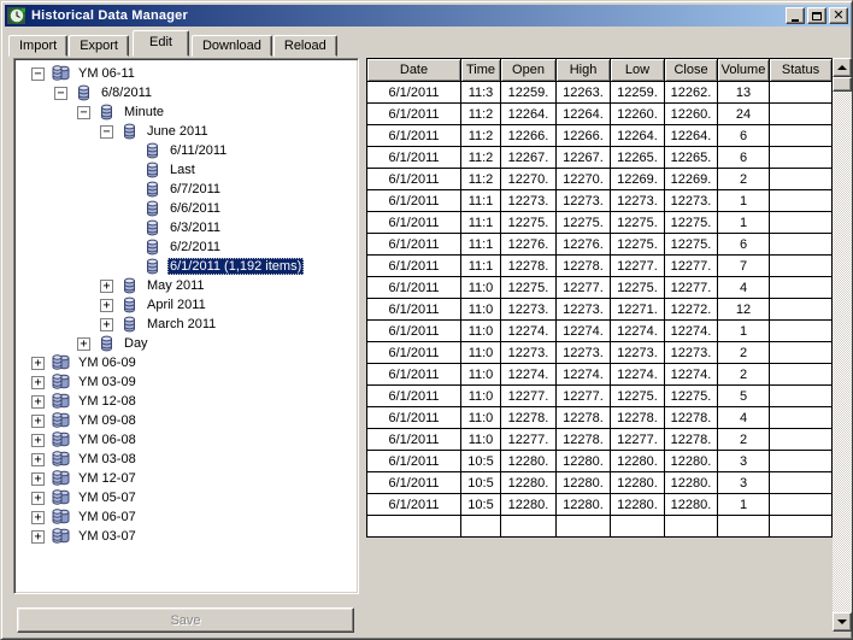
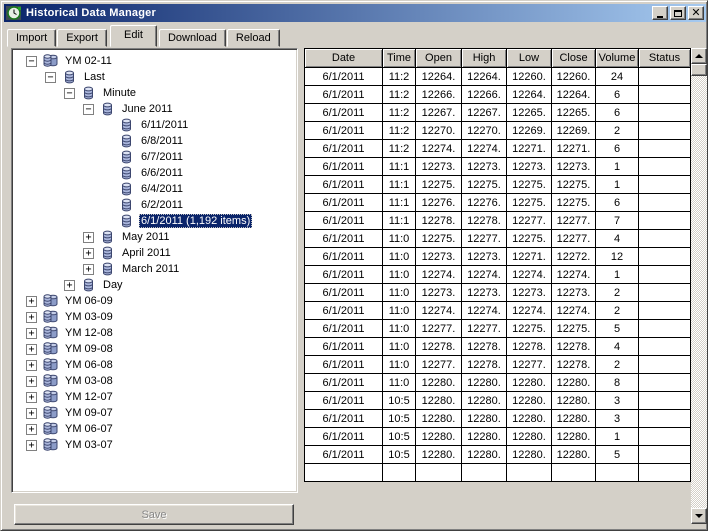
  Historical Data Manager
  ✕
  Import
  Export
  Edit
  Download
  Reload
  −
- YM 06-11
+ YM 02-11
  −
- 6/8/2011
+ Last
  −
  Minute
  −
  June 2011
  6/11/2011
- Last
+ 6/8/2011
  6/7/2011
  6/6/2011
- 6/3/2011
+ 6/4/2011
  6/2/2011
  6/1/2011 (1,192 items)
  +
  May 2011
  +
  April 2011
  +
  March 2011
  +
  Day
  +
  YM 06-09
  +
  YM 03-09
  +
  YM 12-08
  +
  YM 09-08
  +
  YM 06-08
  +
  YM 03-08
  +
  YM 12-07
  +
- YM 05-07
+ YM 09-07
  +
  YM 06-07
  +
  YM 03-07
  Save
  Date	Time	Open	High	Low	Close	Volume	Status
- 6/1/2011	11:3	12259.	12263.	12259.	12262.	13
  6/1/2011	11:2	12264.	12264.	12260.	12260.	24
  6/1/2011	11:2	12266.	12266.	12264.	12264.	6
  6/1/2011	11:2	12267.	12267.	12265.	12265.	6
  6/1/2011	11:2	12270.	12270.	12269.	12269.	2
+ 6/1/2011	11:2	12274.	12274.	12271.	12271.	6
  6/1/2011	11:1	12273.	12273.	12273.	12273.	1
  6/1/2011	11:1	12275.	12275.	12275.	12275.	1
  6/1/2011	11:1	12276.	12276.	12275.	12275.	6
  6/1/2011	11:1	12278.	12278.	12277.	12277.	7
  6/1/2011	11:0	12275.	12277.	12275.	12277.	4
  6/1/2011	11:0	12273.	12273.	12271.	12272.	12
  6/1/2011	11:0	12274.	12274.	12274.	12274.	1
  6/1/2011	11:0	12273.	12273.	12273.	12273.	2
  6/1/2011	11:0	12274.	12274.	12274.	12274.	2
  6/1/2011	11:0	12277.	12277.	12275.	12275.	5
  6/1/2011	11:0	12278.	12278.	12278.	12278.	4
  6/1/2011	11:0	12277.	12278.	12277.	12278.	2
+ 6/1/2011	11:0	12280.	12280.	12280.	12280.	8
  6/1/2011	10:5	12280.	12280.	12280.	12280.	3
  6/1/2011	10:5	12280.	12280.	12280.	12280.	3
  6/1/2011	10:5	12280.	12280.	12280.	12280.	1
+ 6/1/2011	10:5	12280.	12280.	12280.	12280.	5
